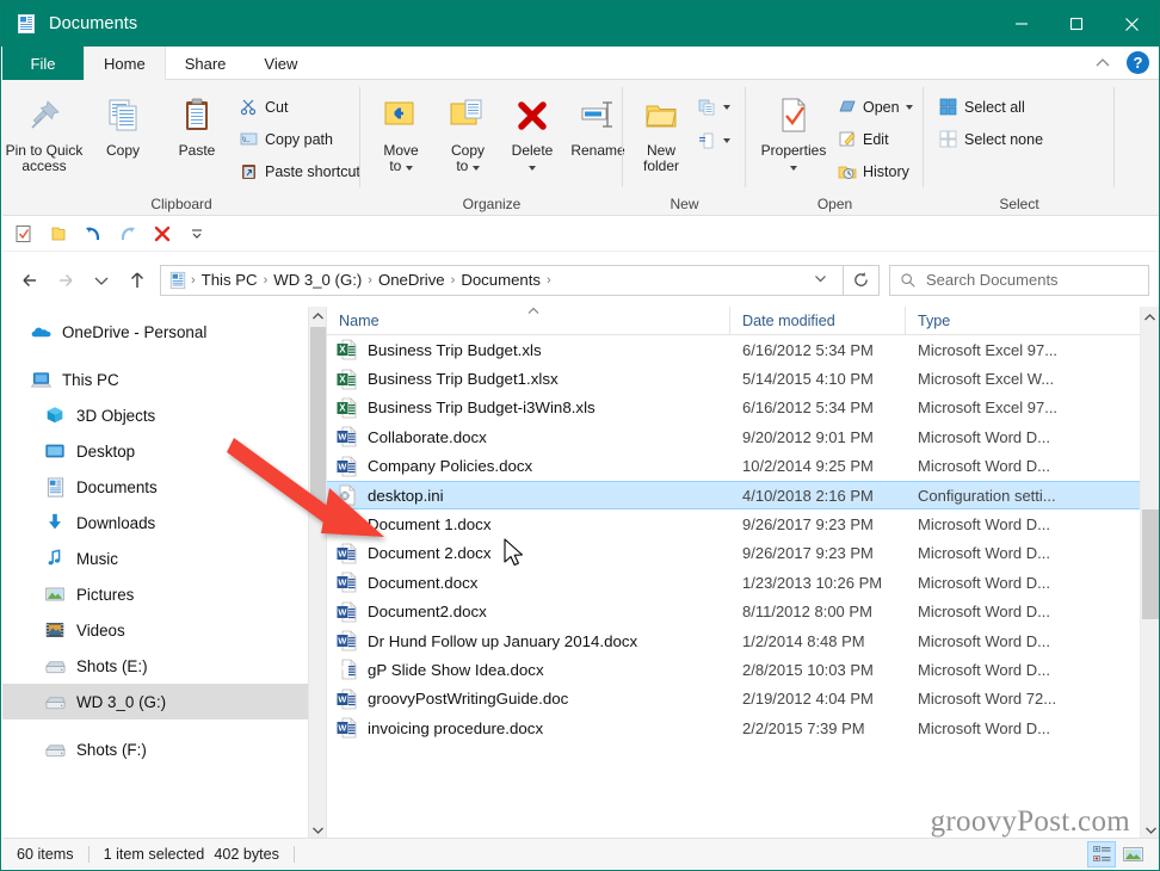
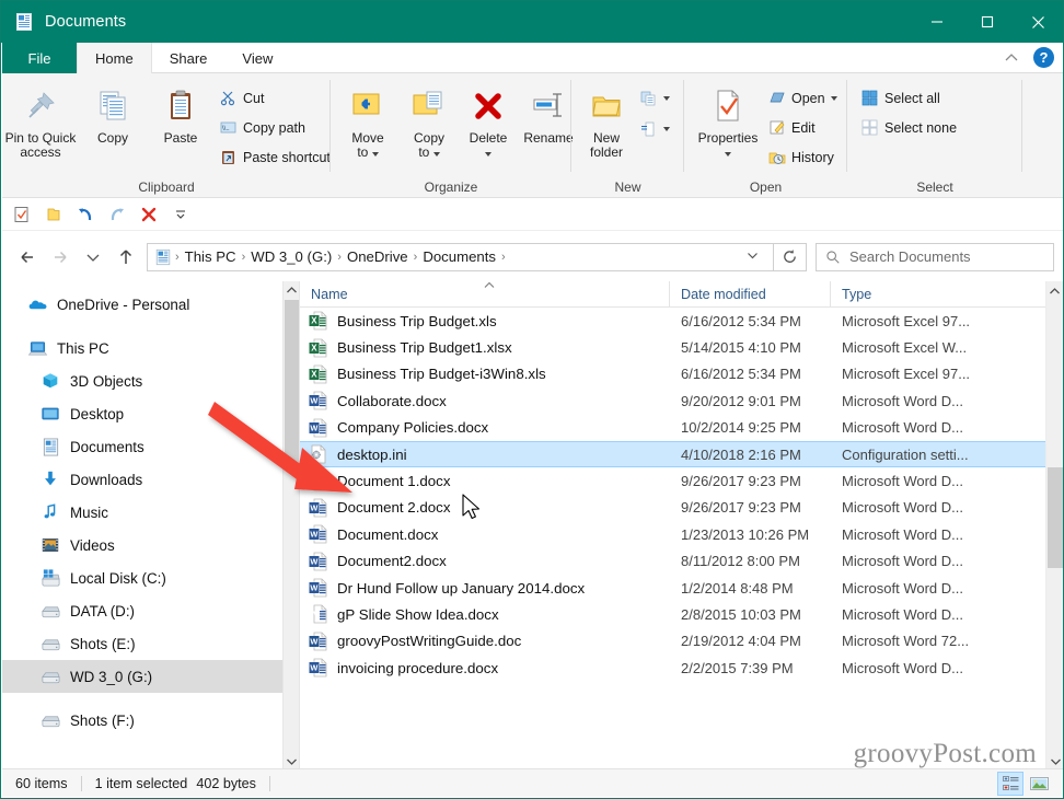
  Documents
  File
  Home
  Share
  View
  ?
  Pin to Quick
  access
  Copy
  Paste
  Cut
  Copy path
  Paste shortcu
  Clipboard
  Move
  to
  Copy
  to
  Delete
  Renam
  Organize
  New
  folder
  New
  Properties
  Open
  Edit
  History
  Open
  Select all
  Select none
  Select
  ›
  This PC
  ›
  WD 3_0 (G:)
  ›
  OneDrive
  ›
  Documents
  ›
  Search Documents
  OneDrive - Personal
  This PC
  3D Objects
  Desktop
  Documents
  Downloads
  Music
- Pictures
  Videos
+ Local Disk (C:)
+ DATA (D:)
  Shots (E:)
  WD 3_0 (G:)
  Shots (F:)
  Name
  Date modified
  Type
  X
  Business Trip Budget.xls
  6/16/2012 5:34 PM
  Microsoft Excel 97...
  X
  Business Trip Budget1.xlsx
  5/14/2015 4:10 PM
  Microsoft Excel W...
  X
  Business Trip Budget-i3Win8.xls
  6/16/2012 5:34 PM
  Microsoft Excel 97...
  W
  Collaborate.docx
  9/20/2012 9:01 PM
  Microsoft Word D...
  W
  Company Policies.docx
  10/2/2014 9:25 PM
  Microsoft Word D...
  desktop.ini
  4/10/2018 2:16 PM
  Configuration setti...
  Document 1.docx
  9/26/2017 9:23 PM
  Microsoft Word D...
  W
  Document 2.docx
  9/26/2017 9:23 PM
  Microsoft Word D...
  W
  Document.docx
  1/23/2013 10:26 PM
  Microsoft Word D...
  W
  Document2.docx
  8/11/2012 8:00 PM
  Microsoft Word D...
  W
  Dr Hund Follow up January 2014.docx
  1/2/2014 8:48 PM
  Microsoft Word D...
  W
  gP Slide Show Idea.docx
  2/8/2015 10:03 PM
  Microsoft Word D...
  W
  groovyPostWritingGuide.doc
  2/19/2012 4:04 PM
  Microsoft Word 72...
  W
  invoicing procedure.docx
  2/2/2015 7:39 PM
  Microsoft Word D...
  groovyPost.com
  60 items
  1 item selected
  402 bytes
